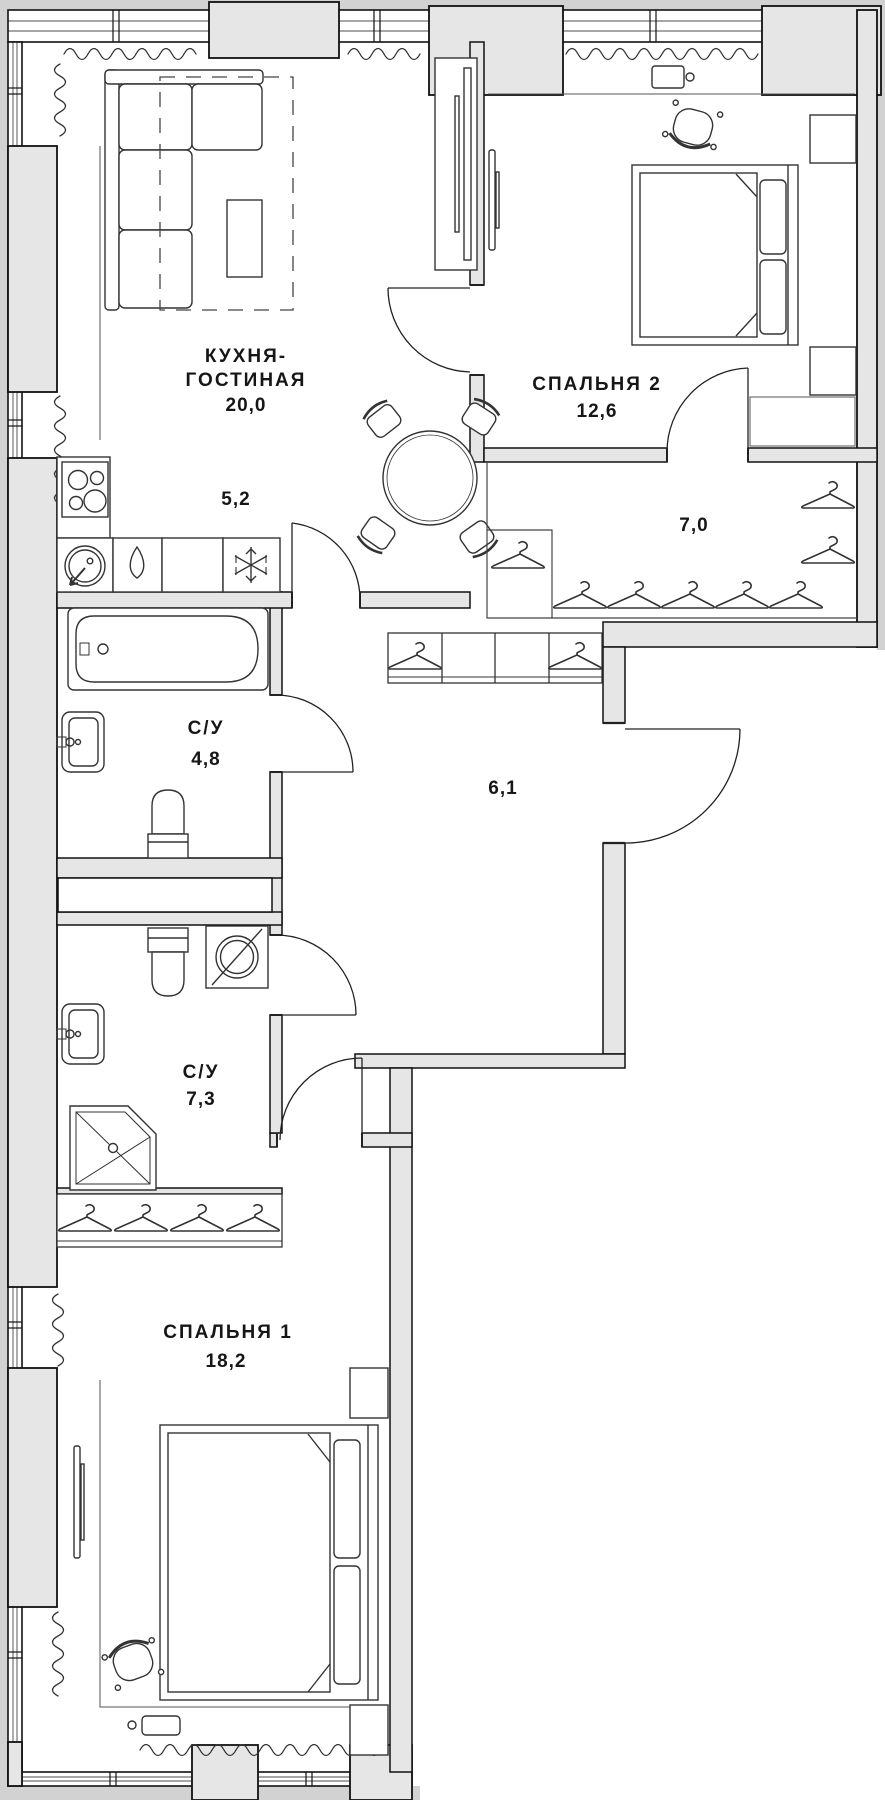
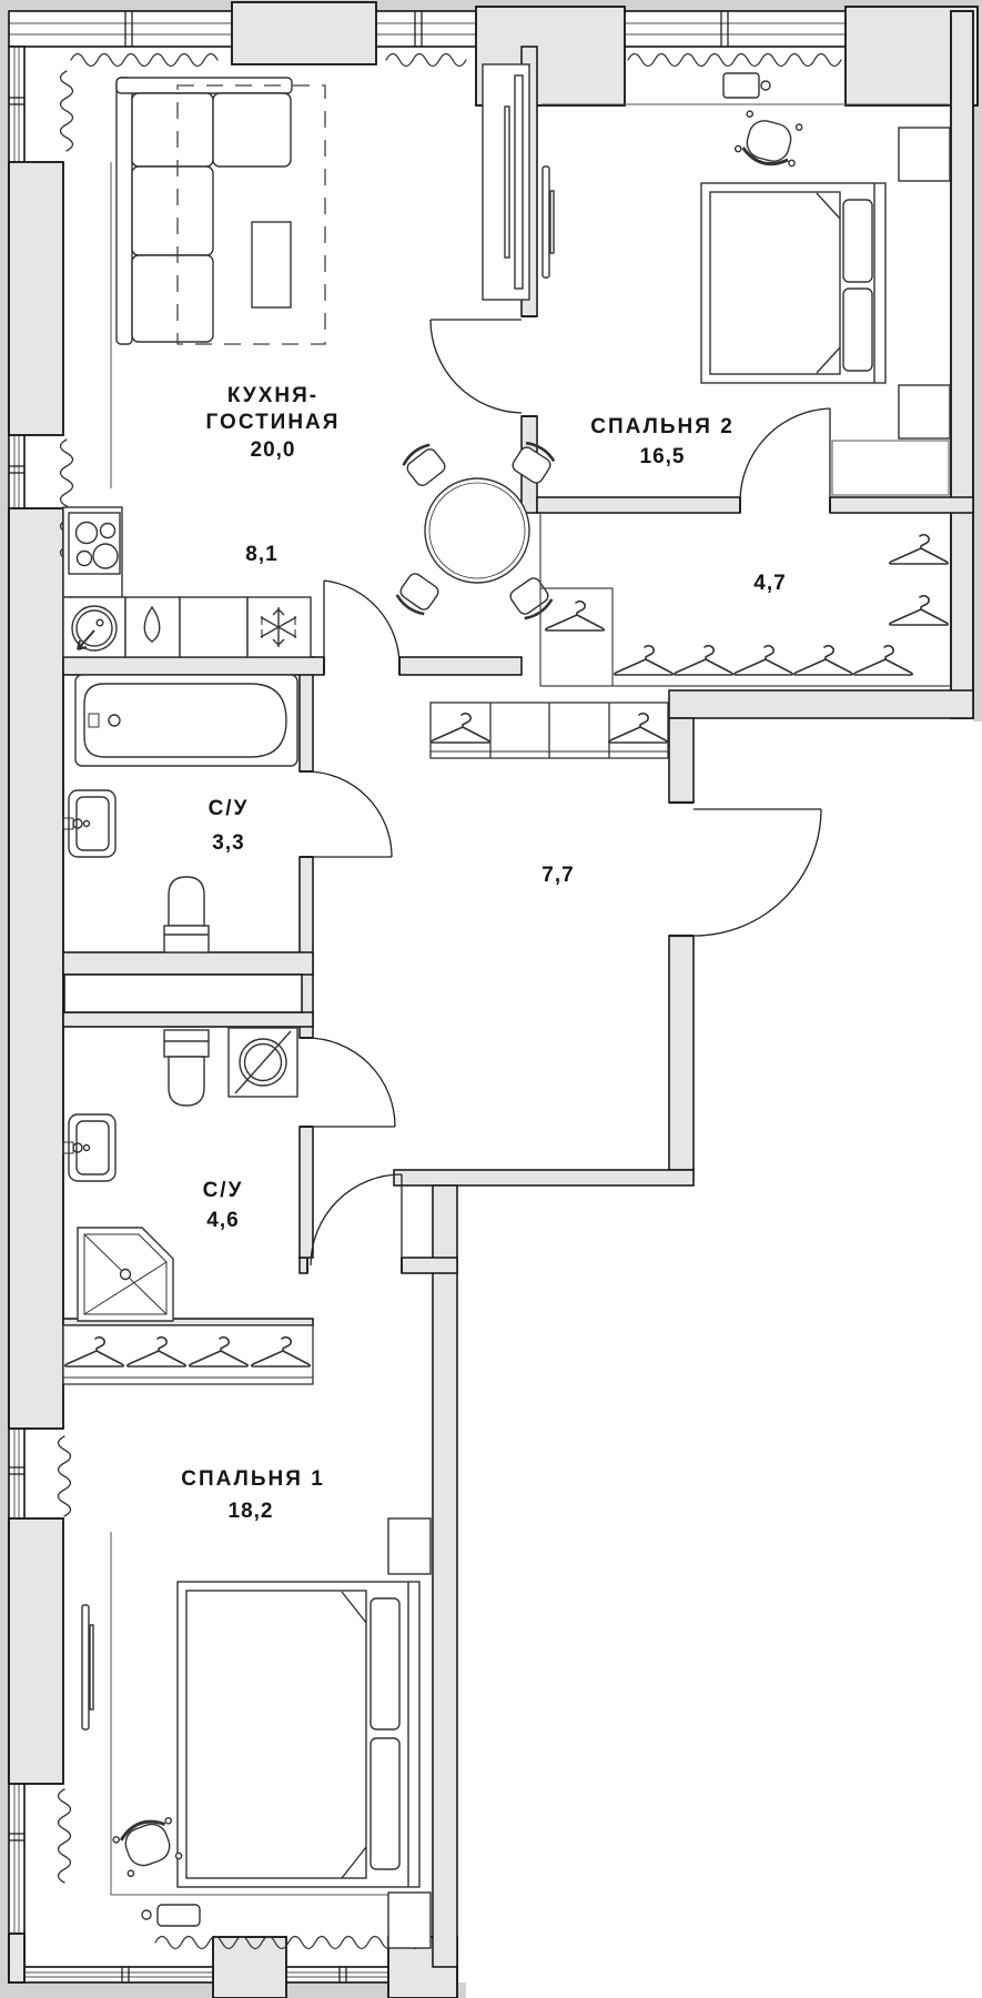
  КУХНЯ-
  ГОСТИНАЯ
  20,0
- 5,2
+ 8,1
  СПАЛЬНЯ 2
- 12,6
+ 16,5
- 7,0
+ 4,7
- 6,1
+ 7,7
  С/У
- 4,8
+ 3,3
  С/У
- 7,3
+ 4,6
  СПАЛЬНЯ 1
  18,2
